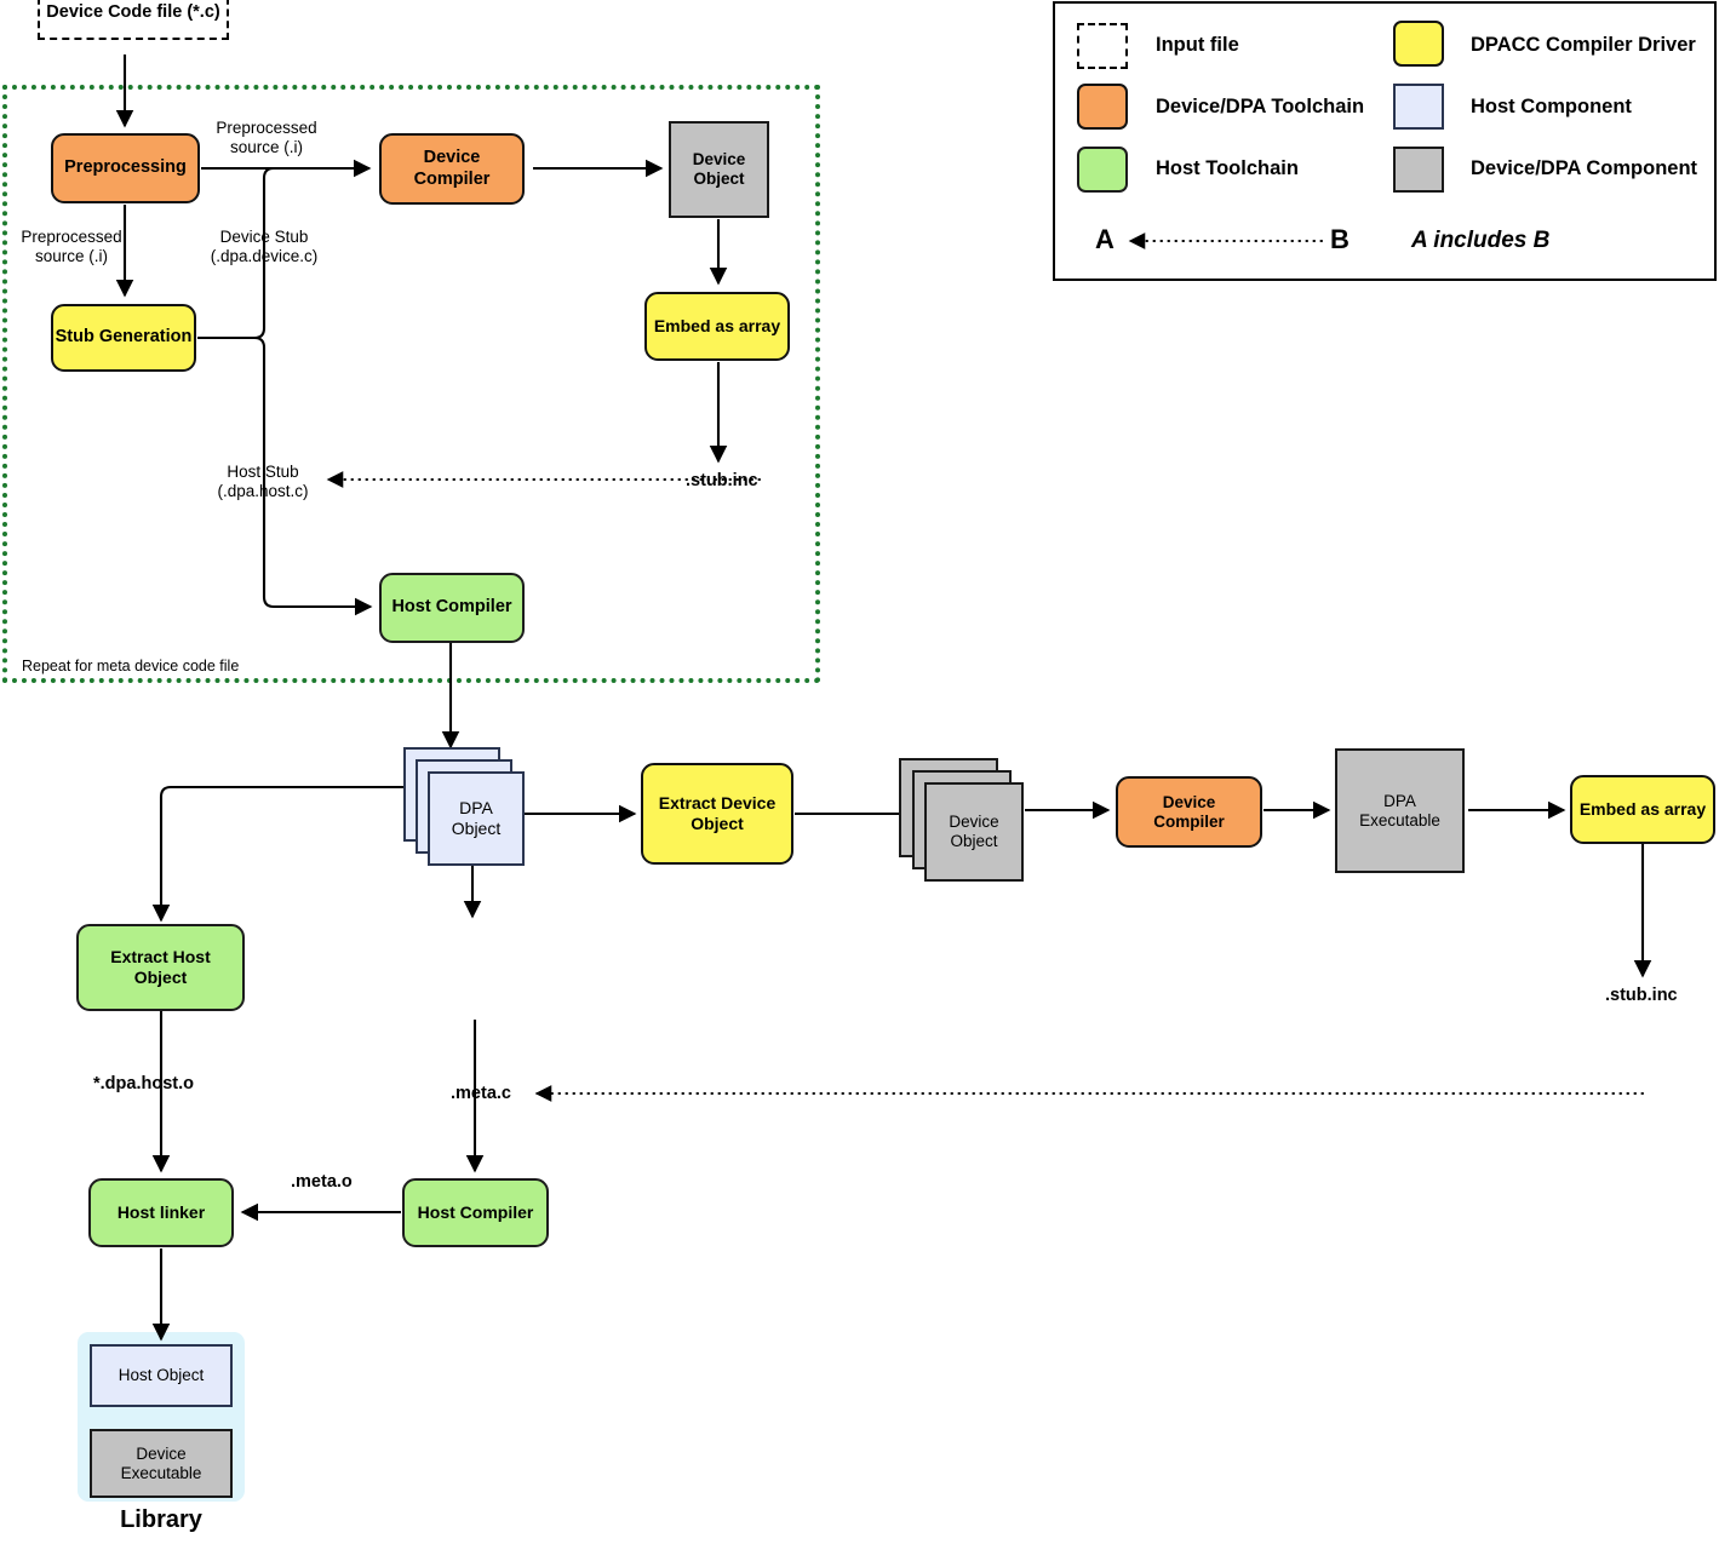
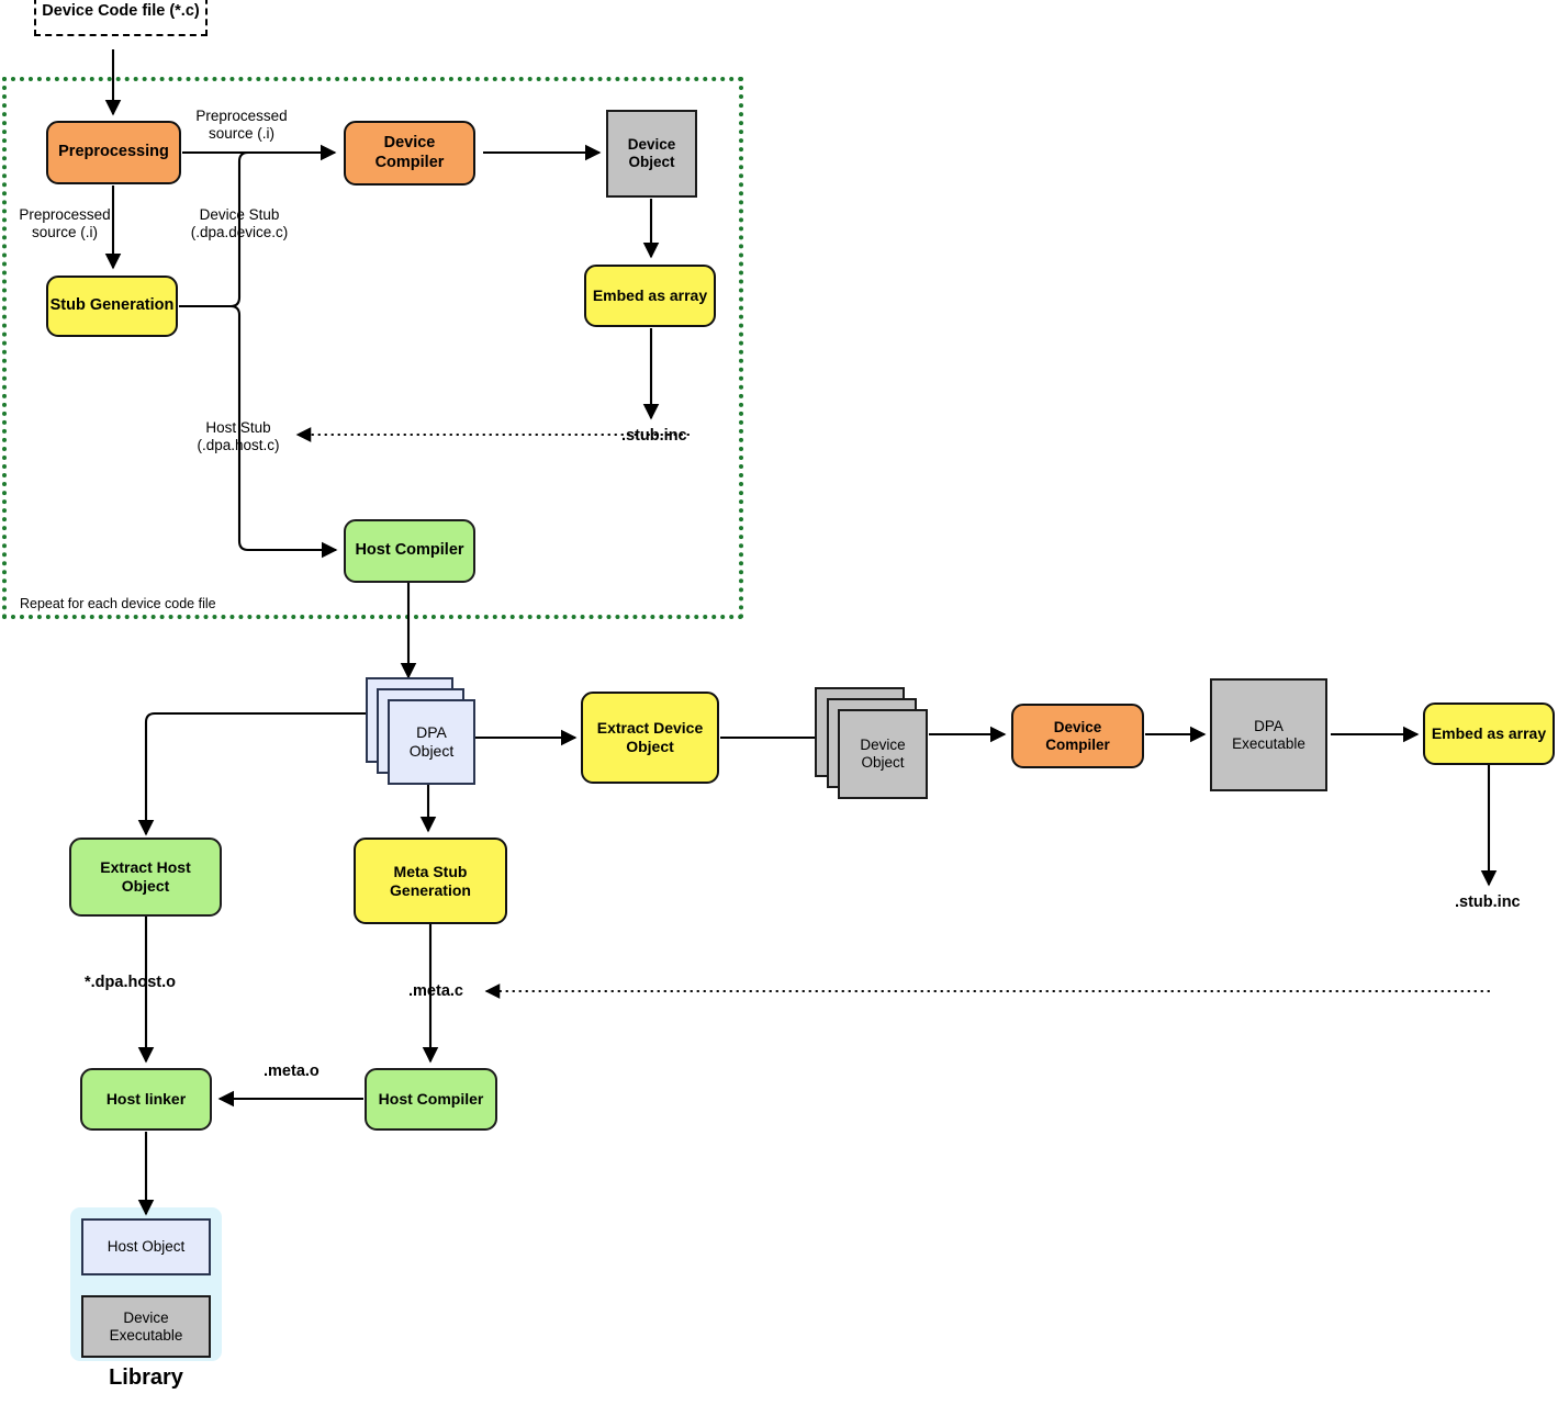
- Repeat for meta device code file
+ Repeat for each device code file
  Device Code file (*.c)
  Preprocessing
  Device
  Compiler
  Device
  Object
  Stub Generation
  Embed as array
  Host Compiler
  DPA
  Object
  Extract Device
  Object
  Device
  Object
  Device
  Compiler
  DPA
  Executable
  Embed as array
  Extract Host
  Object
+ Meta Stub
+ Generation
  Host linker
  Host Compiler
  Host Object
  Device
  Executable
  Library
  Preprocessed
  source (.i)
  Preprocessed
  source (.i)
  Device Stub
  (.dpa.device.c)
  Host Stub
  (.dpa.host.c)
  .stub.inc
  .stub.inc
  *.dpa.host.o
  .meta.c
  .meta.o
- Input file
- DPACC Compiler Driver
- Device/DPA Toolchain
- Host Component
- Host Toolchain
- Device/DPA Component
- A
- B
- A includes B
